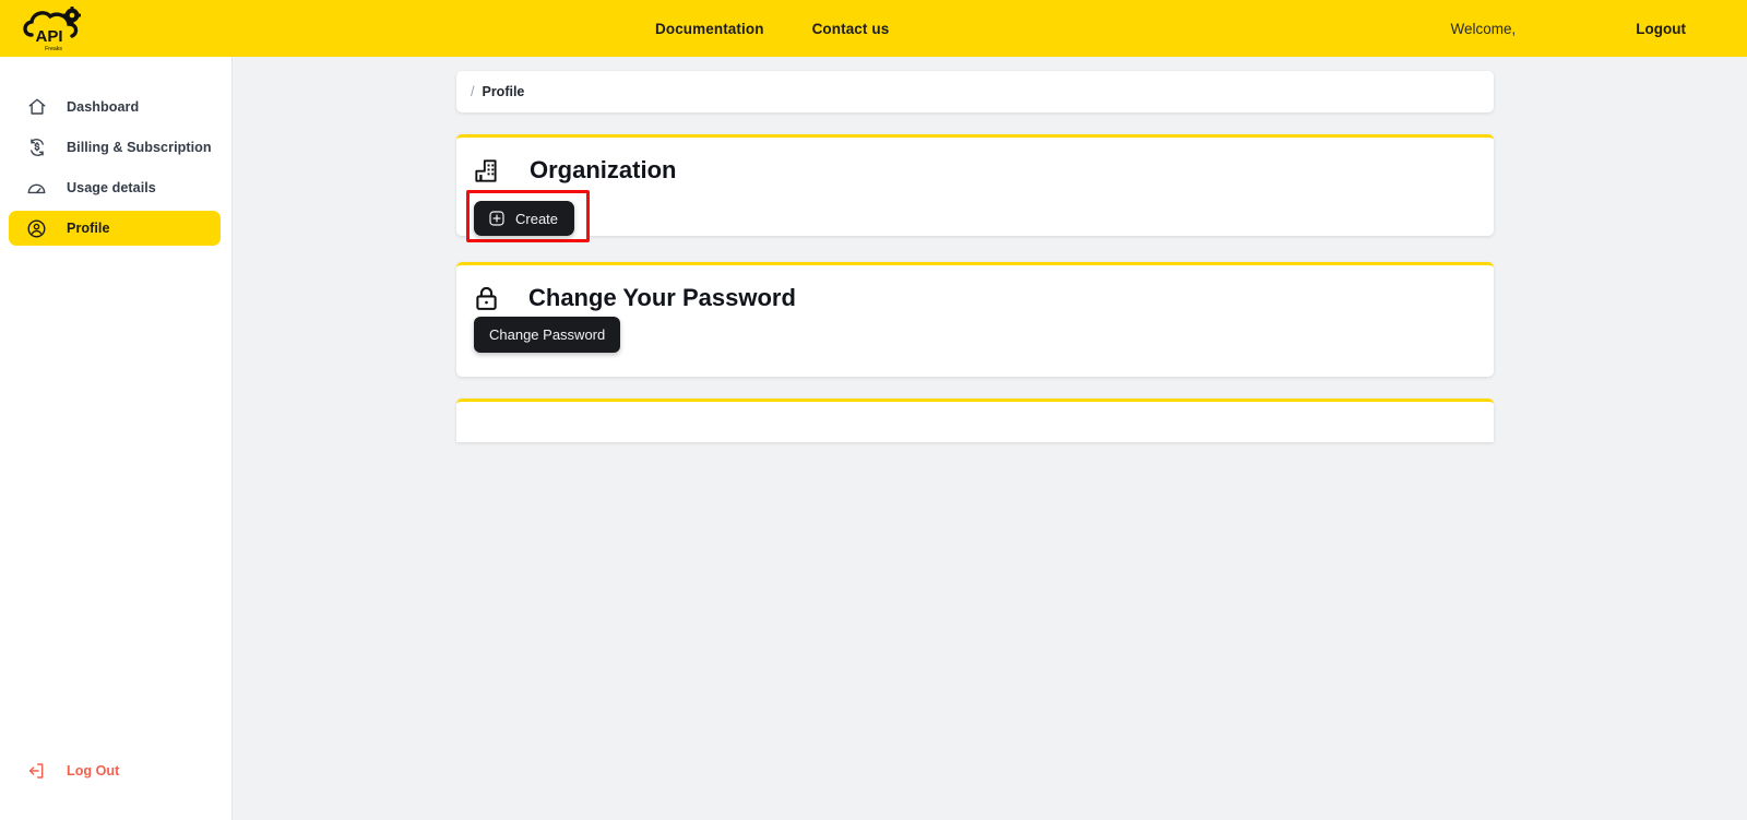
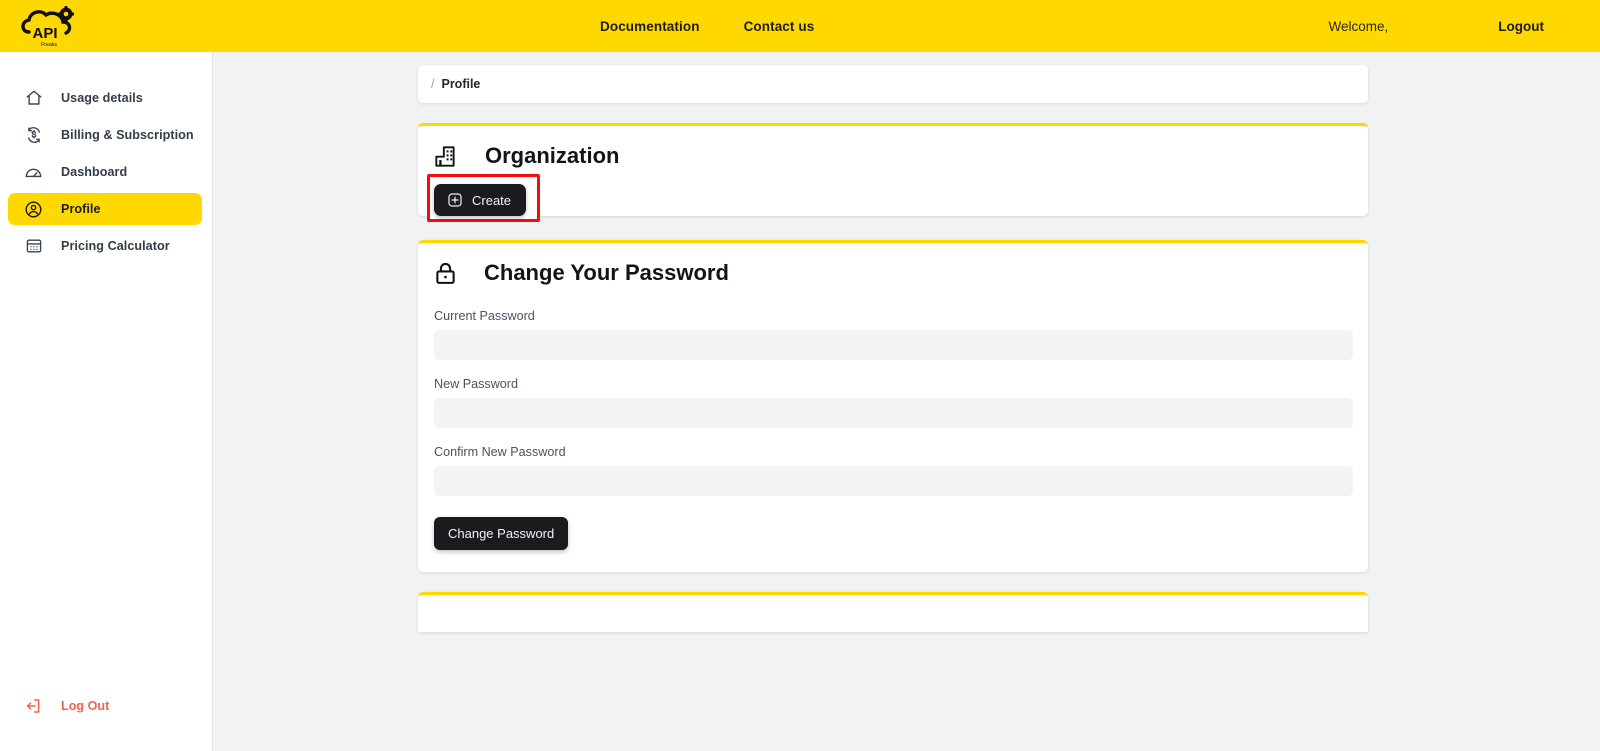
  API
  Documentation
  Contact us
  Welcome,
  Logout
- Dashboard
+ Usage details
  Billing & Subscription
- Usage details
+ Dashboard
  Profile
+ Pricing Calculator
  Log Out
  /
  Profile
  Organization
  Create
  Change Your Password
+ Current Password
+ New Password
+ Confirm New Password
  Change Password
